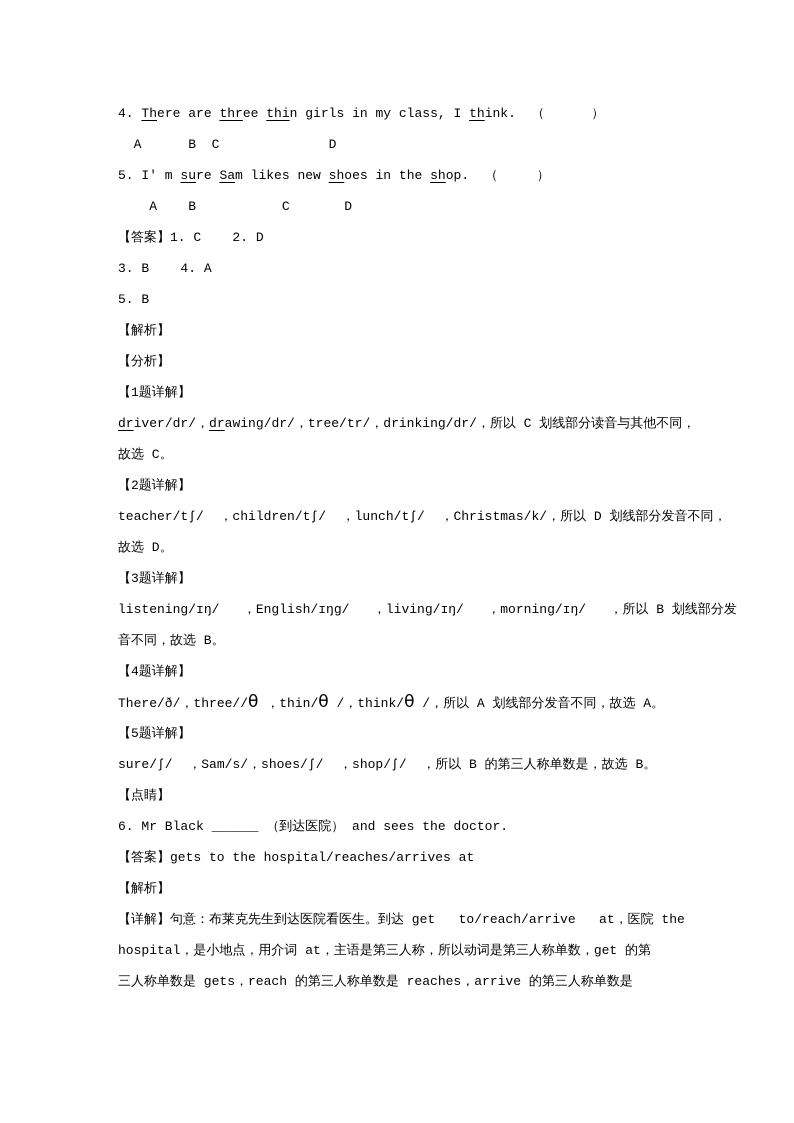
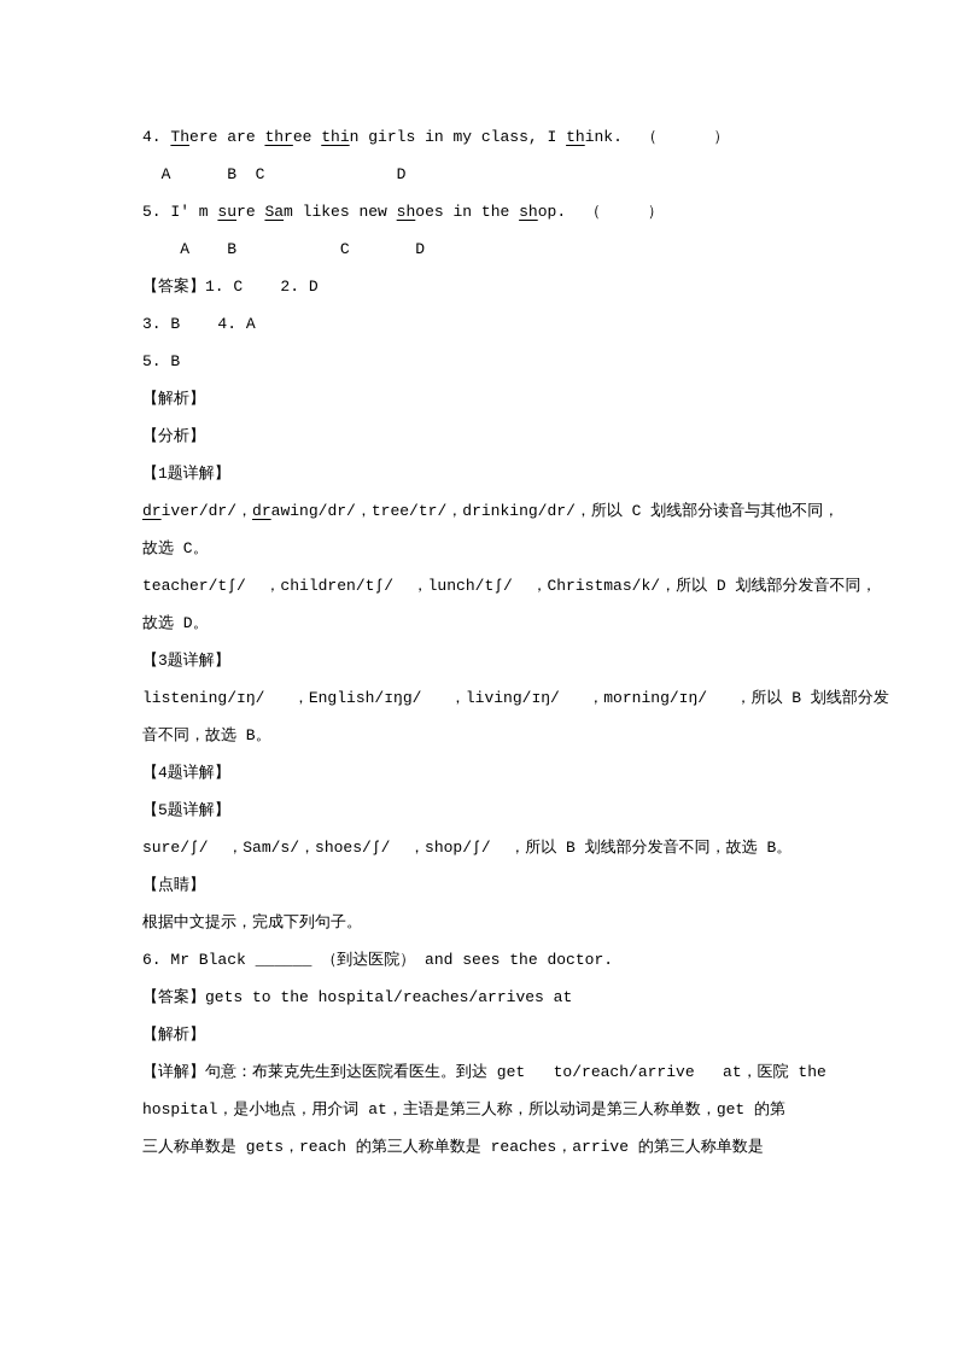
  4. There are three thin girls in my class, I think. （ ）
  A B C D
  5. I' m sure Sam likes new shoes in the shop. （ ）
  A B C D
  【答案】1. C 2. D
  3. B 4. A
  5. B
  【解析】
  【分析】
  【1题详解】
  driver/dr/，drawing/dr/，tree/tr/，drinking/dr/，所以 C 划线部分读音与其他不同，
  故选 C。
- 【2题详解】
  teacher/tʃ/ ，children/tʃ/ ，lunch/tʃ/ ，Christmas/k/，所以 D 划线部分发音不同，
  故选 D。
  【3题详解】
  listening/ɪŋ/ ，English/ɪŋg/ ，living/ɪŋ/ ，morning/ɪŋ/ ，所以 B 划线部分发
  音不同，故选 B。
  【4题详解】
- There/ð/，three//θ ，thin/θ /，think/θ /，所以 A 划线部分发音不同，故选 A。
  【5题详解】
- sure/ʃ/ ，Sam/s/，shoes/ʃ/ ，shop/ʃ/ ，所以 B 的第三人称单数是，故选 B。
+ sure/ʃ/ ，Sam/s/，shoes/ʃ/ ，shop/ʃ/ ，所以 B 划线部分发音不同，故选 B。
  【点睛】
+ 根据中文提示，完成下列句子。
  6. Mr Black ______ （到达医院） and sees the doctor.
  【答案】gets to the hospital/reaches/arrives at
  【解析】
  【详解】句意：布莱克先生到达医院看医生。到达 get to/reach/arrive at，医院 the
  hospital，是小地点，用介词 at，主语是第三人称，所以动词是第三人称单数，get 的第
  三人称单数是 gets，reach 的第三人称单数是 reaches，arrive 的第三人称单数是
